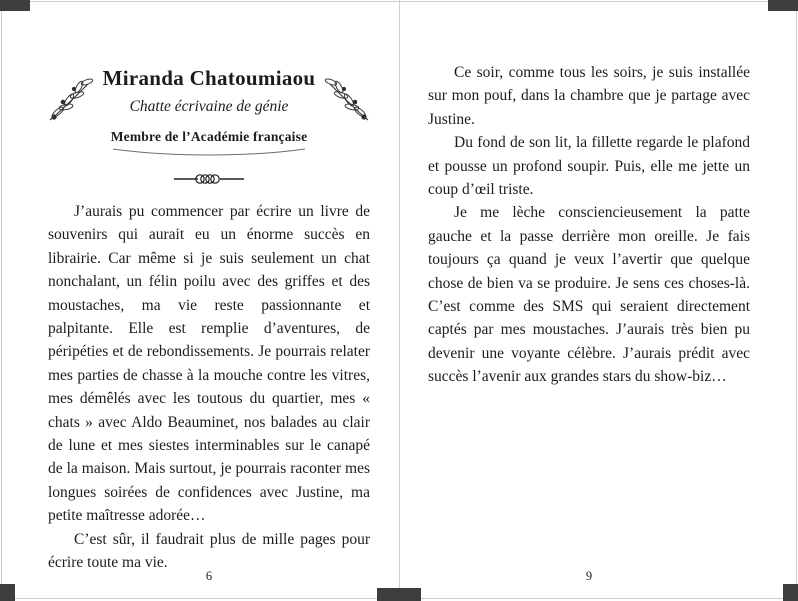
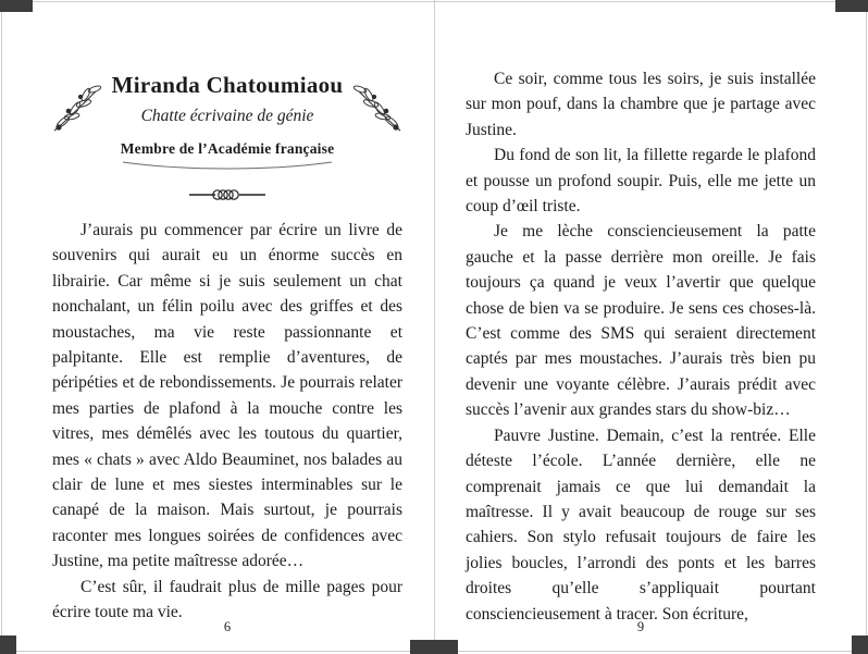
  Miranda Chatoumiaou
  Chatte écrivaine de génie
  Membre de l’Académie française
- J’aurais pu commencer par écrire un livre de souvenirs qui aurait eu un énorme succès en librairie. Car même si je suis seulement un chat nonchalant, un félin poilu avec des griffes et des moustaches, ma vie reste passionnante et palpitante. Elle est remplie d’aventures, de péripéties et de rebondissements. Je pourrais relater mes parties de chasse à la mouche contre les vitres, mes démêlés avec les toutous du quartier, mes « chats » avec Aldo Beauminet, nos balades au clair de lune et mes siestes interminables sur le canapé de la maison. Mais surtout, je pourrais raconter mes longues soirées de confidences avec Justine, ma petite maîtresse adorée…
+ J’aurais pu commencer par écrire un livre de souvenirs qui aurait eu un énorme succès en librairie. Car même si je suis seulement un chat nonchalant, un félin poilu avec des griffes et des moustaches, ma vie reste passionnante et palpitante. Elle est remplie d’aventures, de péripéties et de rebondissements. Je pourrais relater mes parties de plafond à la mouche contre les vitres, mes démêlés avec les toutous du quartier, mes « chats » avec Aldo Beauminet, nos balades au clair de lune et mes siestes interminables sur le canapé de la maison. Mais surtout, je pourrais raconter mes longues soirées de confidences avec Justine, ma petite maîtresse adorée…
  C’est sûr, il faudrait plus de mille pages pour écrire toute ma vie.
  6
  Ce soir, comme tous les soirs, je suis installée sur mon pouf, dans la chambre que je partage avec Justine.
  Du fond de son lit, la fillette regarde le plafond et pousse un profond soupir. Puis, elle me jette un coup d’œil triste.
  Je me lèche consciencieusement la patte gauche et la passe derrière mon oreille. Je fais toujours ça quand je veux l’avertir que quelque chose de bien va se produire. Je sens ces choses-là. C’est comme des SMS qui seraient directement captés par mes moustaches. J’aurais très bien pu devenir une voyante célèbre. J’aurais prédit avec succès l’avenir aux grandes stars du show-biz…
+ Pauvre Justine. Demain, c’est la rentrée. Elle déteste l’école. L’année dernière, elle ne comprenait jamais ce que lui demandait la maîtresse. Il y avait beaucoup de rouge sur ses cahiers. Son stylo refusait toujours de faire les jolies boucles, l’arrondi des ponts et les barres droites qu’elle s’appliquait pourtant consciencieusement à tracer. Son écriture,
  9
